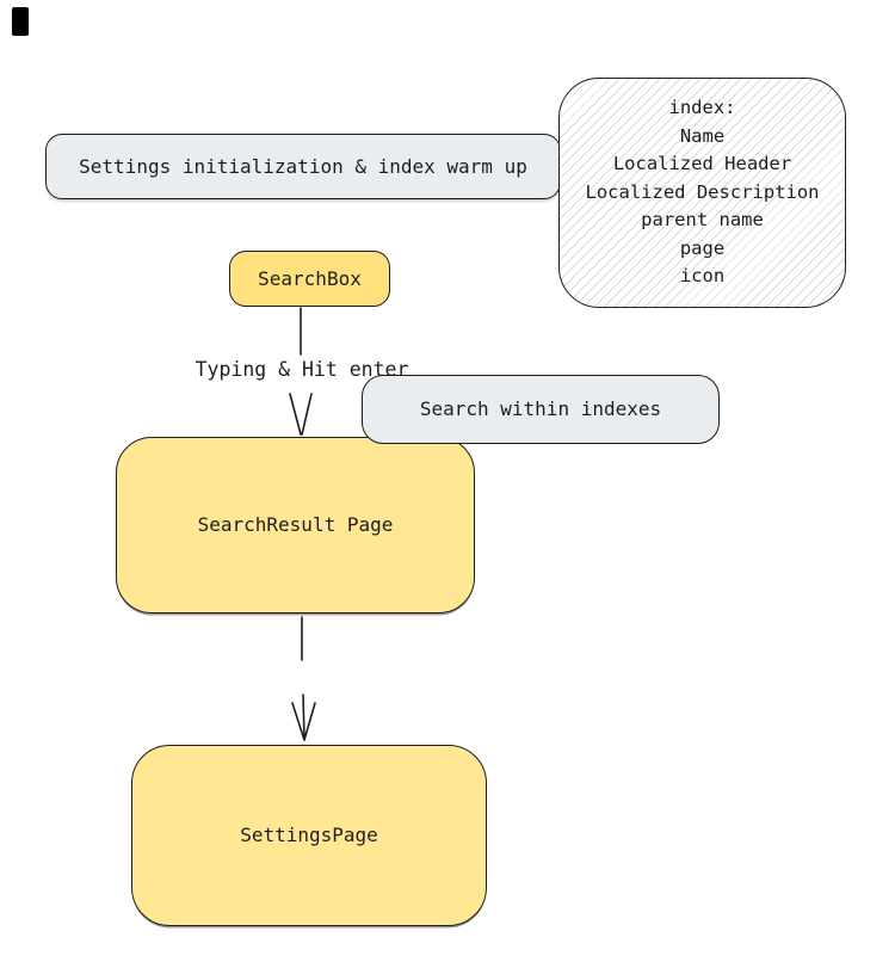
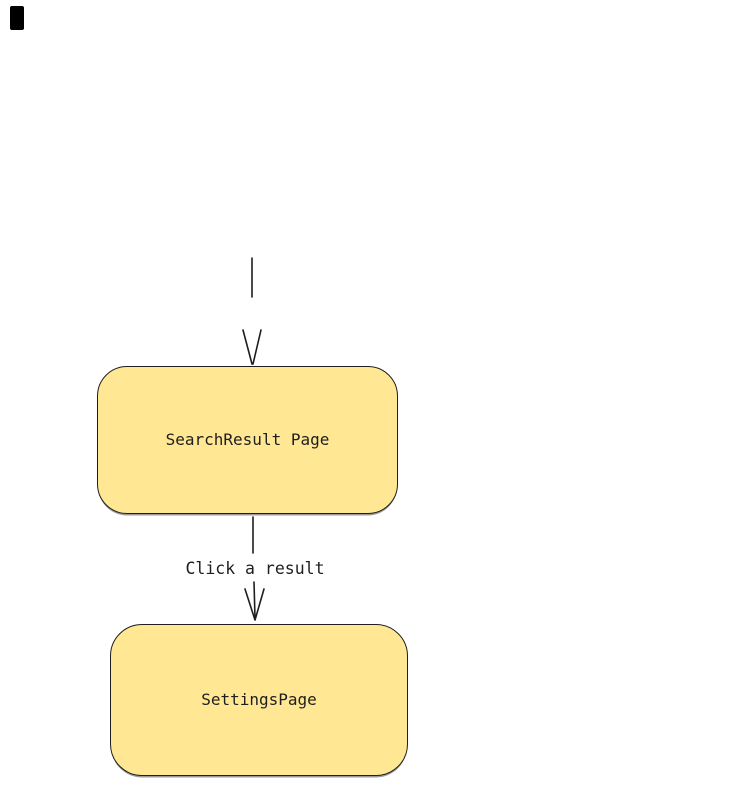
- Settings initialization & index warm up
- index:
- Name
- Localized Header
- Localized Description
- parent name
- page
- icon
- SearchBox
- Typing & Hit enter
- Search within indexes
  SearchResult Page
+ Click a result
  SettingsPage
